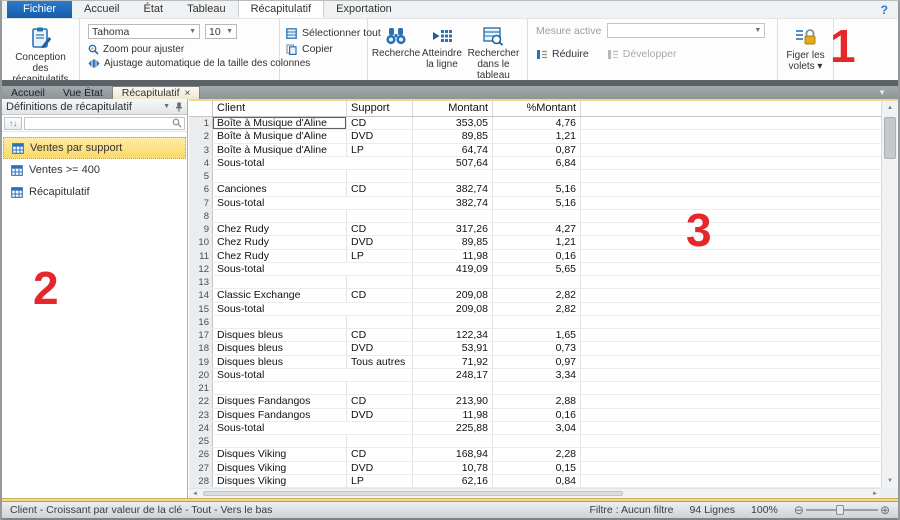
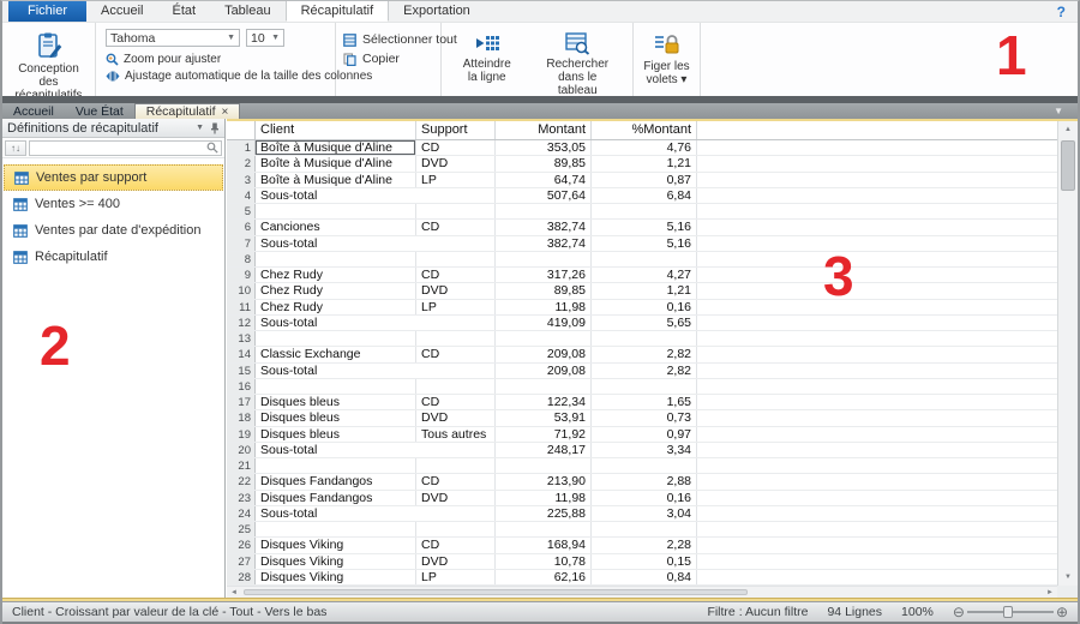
  Fichier
  Accueil
  État
  Tableau
  Récapitulatif
  Exportation
  ?
  Tahoma
  10
  Zoom pour ajuster
  Ajustage automatique de la taille des colonnes
  Sélectionner tout
  Copier
- Recherche
  Atteindre
  la ligne
  Rechercher
  dans le tableau
- Mesure active
- Réduire
- Développer
  Figer les
  volets ▾
  1
  2
  3
  Accueil
  Vue État
  Récapitulatif
  ×
  ▼
  Définitions de récapitulatif
  ↑↓
  Ventes par support
  Ventes >= 400
+ Ventes par date d'expédition
  Récapitulatif
  Client
  Support
  Montant
  %Montant
  1
  Boîte à Musique d'Aline
  CD
  353,05
  4,76
  2
  Boîte à Musique d'Aline
  DVD
  89,85
  1,21
  3
  Boîte à Musique d'Aline
  LP
  64,74
  0,87
  4
  Sous-total
  507,64
  6,84
  5
  6
  Canciones
  CD
  382,74
  5,16
  7
  Sous-total
  382,74
  5,16
  8
  9
  Chez Rudy
  CD
  317,26
  4,27
  10
  Chez Rudy
  DVD
  89,85
  1,21
  11
  Chez Rudy
  LP
  11,98
  0,16
  12
  Sous-total
  419,09
  5,65
  13
  14
  Classic Exchange
  CD
  209,08
  2,82
  15
  Sous-total
  209,08
  2,82
  16
  17
  Disques bleus
  CD
  122,34
  1,65
  18
  Disques bleus
  DVD
  53,91
  0,73
  19
  Disques bleus
  Tous autres
  71,92
  0,97
  20
  Sous-total
  248,17
  3,34
  21
  22
  Disques Fandangos
  CD
  213,90
  2,88
  23
  Disques Fandangos
  DVD
  11,98
  0,16
  24
  Sous-total
  225,88
  3,04
  25
  26
  Disques Viking
  CD
  168,94
  2,28
  27
  Disques Viking
  DVD
  10,78
  0,15
  28
  Disques Viking
  LP
  62,16
  0,84
  Client - Croissant par valeur de la clé - Tout - Vers le bas
  Filtre : Aucun filtre
  94 Lignes
  100%
  ⊖
  ⊕
